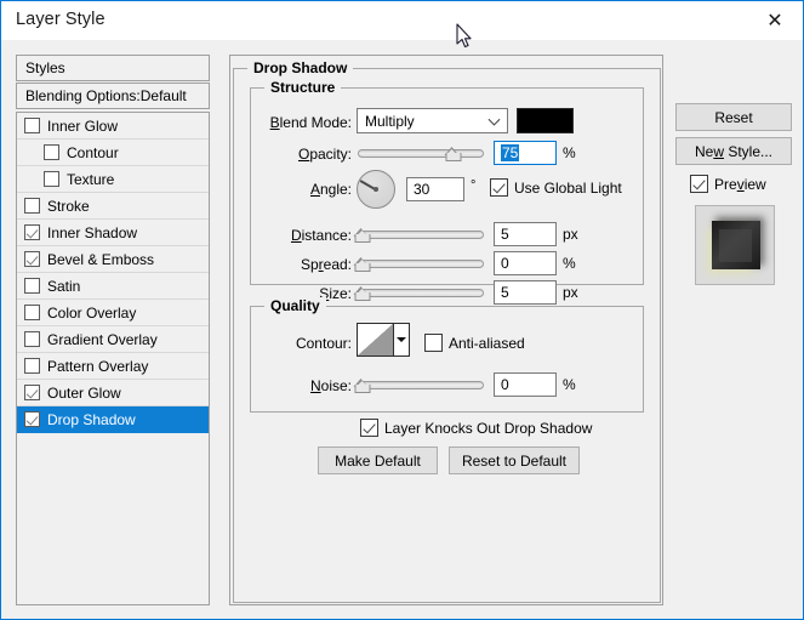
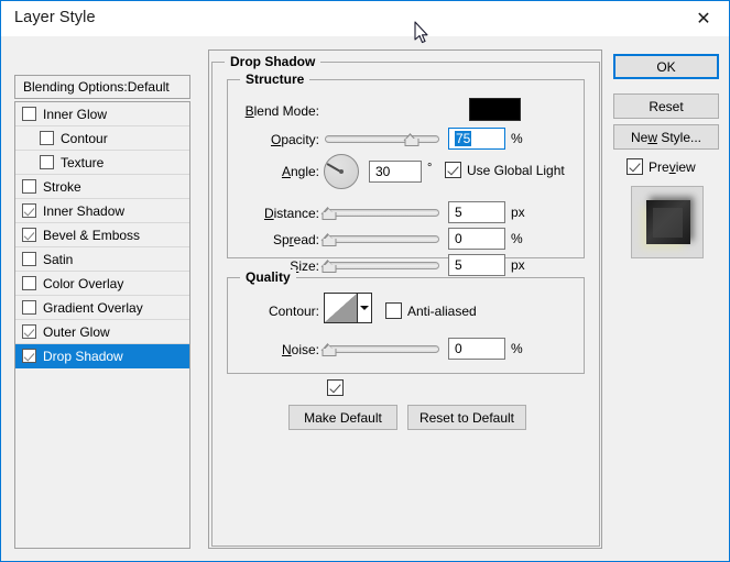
  Layer Style
  ✕
- Styles
  Blending Options:Default
  Inner Glow
  Contour
  Texture
  Stroke
  Inner Shadow
  Bevel & Emboss
  Satin
  Color Overlay
  Gradient Overlay
- Pattern Overlay
  Outer Glow
  Drop Shadow
  Drop Shadow
  Structure
  Blend Mode:
- Multiply
  Opacity:
  75
  %
  Angle:
  30
  °
  Use Global Light
  Distance:
  5
  px
  Spread:
  0
  %
  Size:
  5
  px
  Quality
  Contour:
  Anti-aliased
  Noise:
  0
  %
- Layer Knocks Out Drop Shadow
  Make Default
  Reset to Default
+ OK
  Reset
  New Style...
  Preview
